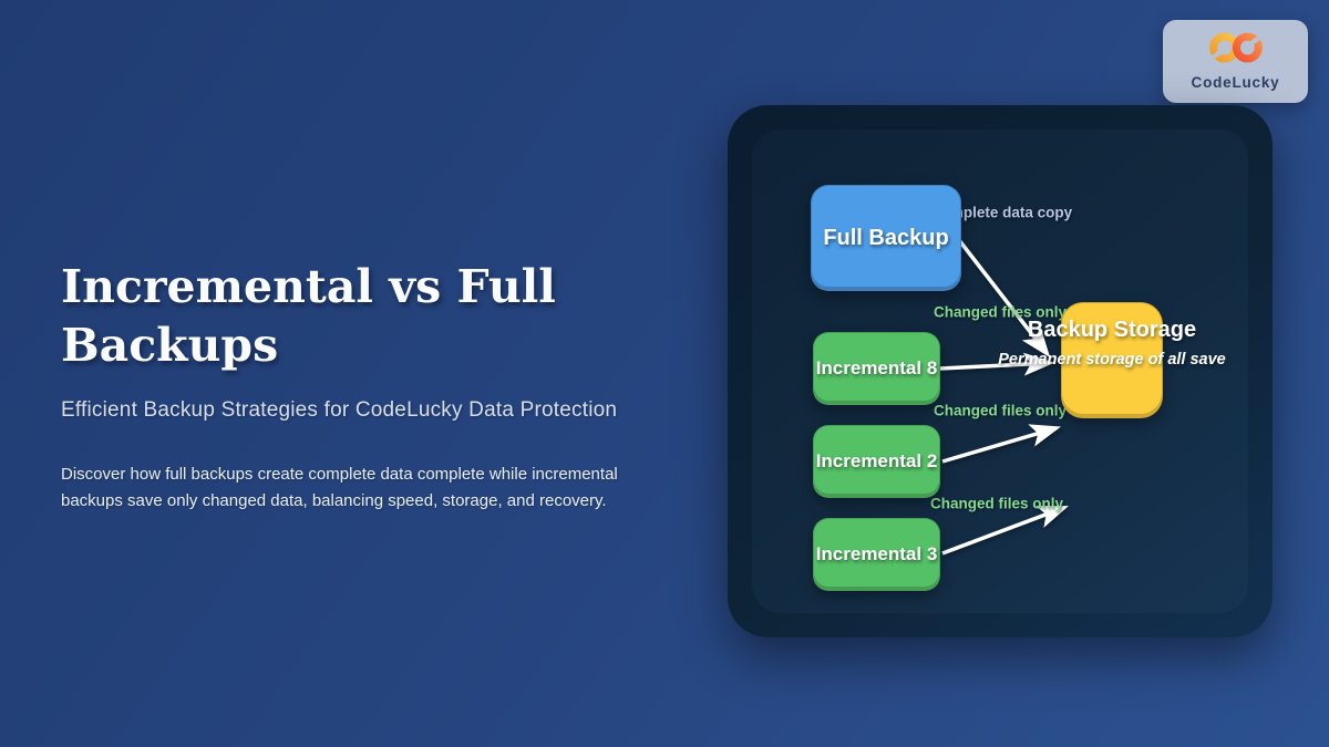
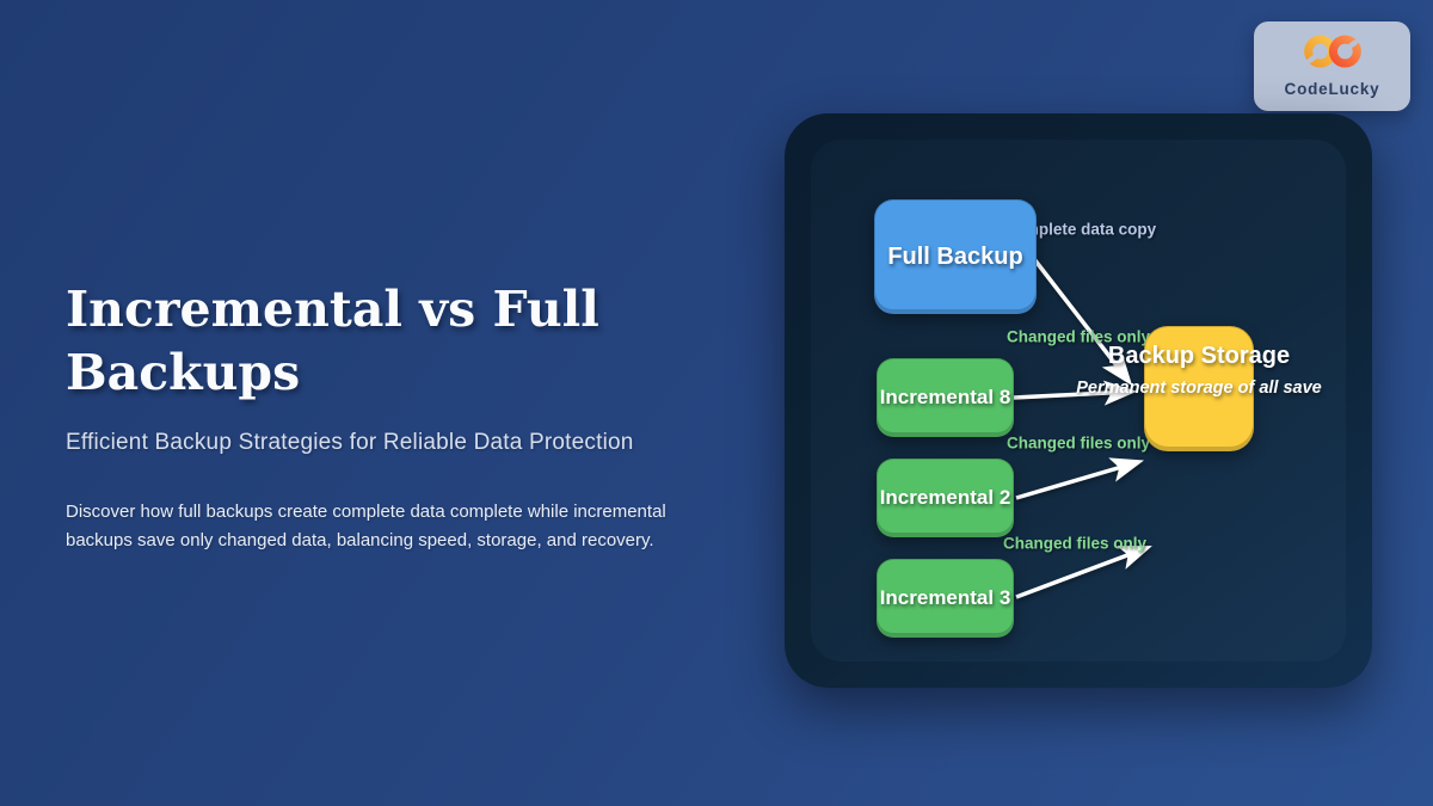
  Incremental vs Full
  Backups
- Efficient Backup Strategies for CodeLucky Data Protection
+ Efficient Backup Strategies for Reliable Data Protection
  Discover how full backups create complete data complete while incremental backups save only changed data, balancing speed, storage, and recovery.
  CodeLucky
  plete data copy
  Changed files only
  Changed files only
  Changed files only
  Full Backup
  Incremental 8
  Incremental 2
  Incremental 3
  Backup Storage
  Permanent storage of all save
